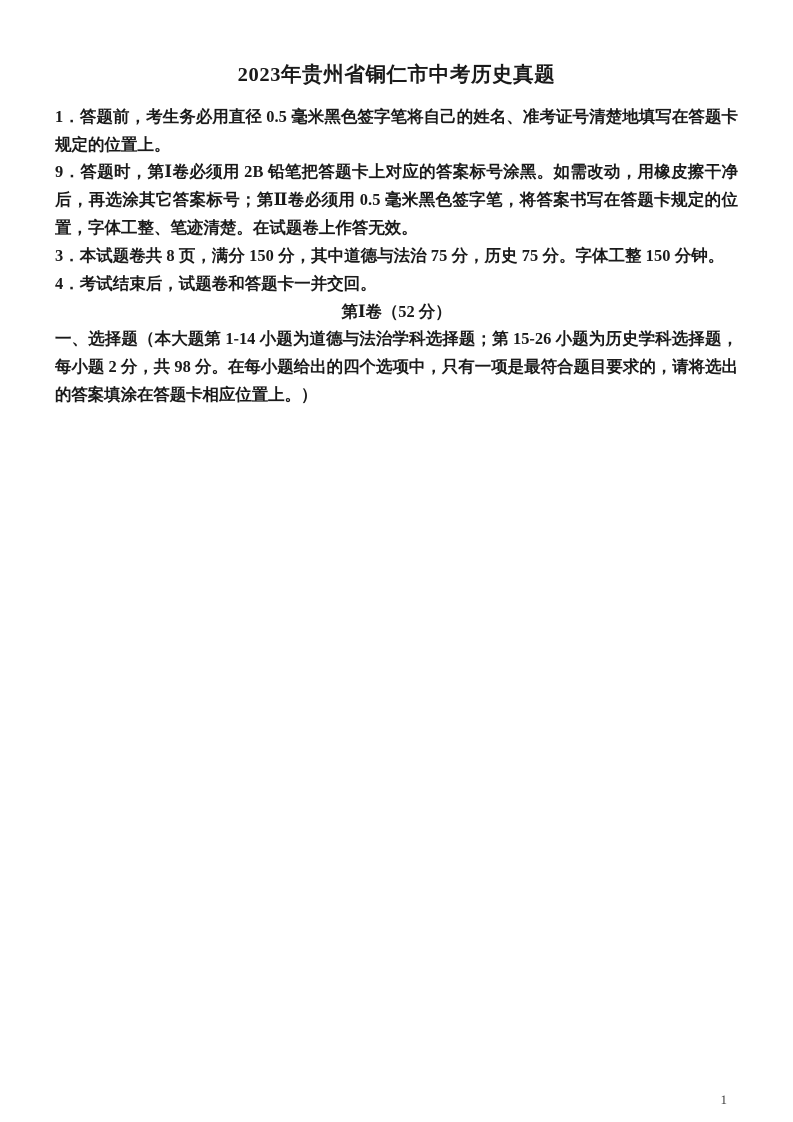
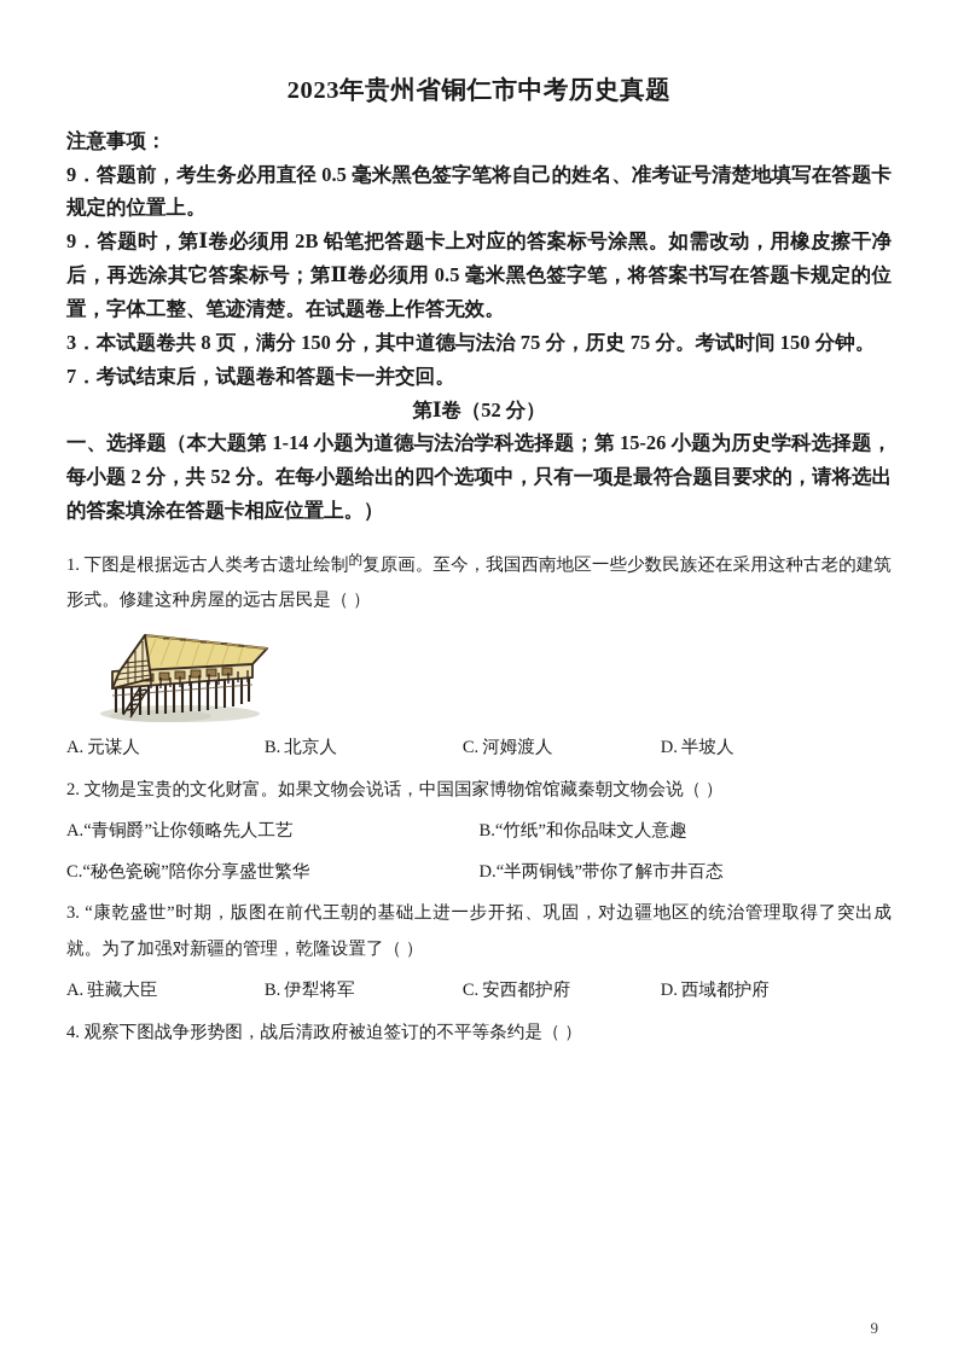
  2023年贵州省铜仁市中考历史真题
+ 注意事项：
- 1．答题前，考生务必用直径 0.5 毫米黑色签字笔将自己的姓名、准考证号清楚地填写在答题卡规定的位置上。
+ 9．答题前，考生务必用直径 0.5 毫米黑色签字笔将自己的姓名、准考证号清楚地填写在答题卡规定的位置上。
  9．答题时，第Ⅰ卷必须用 2B 铅笔把答题卡上对应的答案标号涂黑。如需改动，用橡皮擦干净后，再选涂其它答案标号；第Ⅱ卷必须用 0.5 毫米黑色签字笔，将答案书写在答题卡规定的位置，字体工整、笔迹清楚。在试题卷上作答无效。
- 3．本试题卷共 8 页，满分 150 分，其中道德与法治 75 分，历史 75 分。字体工整 150 分钟。
+ 3．本试题卷共 8 页，满分 150 分，其中道德与法治 75 分，历史 75 分。考试时间 150 分钟。
- 4．考试结束后，试题卷和答题卡一并交回。
+ 7．考试结束后，试题卷和答题卡一并交回。
  第Ⅰ卷（52 分）
- 一、选择题（本大题第 1-14 小题为道德与法治学科选择题；第 15-26 小题为历史学科选择题，每小题 2 分，共 98 分。在每小题给出的四个选项中，只有一项是最符合题目要求的，请将选出的答案填涂在答题卡相应位置上。）
+ 一、选择题（本大题第 1-14 小题为道德与法治学科选择题；第 15-26 小题为历史学科选择题，每小题 2 分，共 52 分。在每小题给出的四个选项中，只有一项是最符合题目要求的，请将选出的答案填涂在答题卡相应位置上。）
+ 1. 下图是根据远古人类考古遗址绘制的复原画。至今，我国西南地区一些少数民族还在采用这种古老的建筑形式。修建这种房屋的远古居民是（ ）
+ A. 元谋人
+ B. 北京人
+ C. 河姆渡人
+ D. 半坡人
+ 2. 文物是宝贵的文化财富。如果文物会说话，中国国家博物馆馆藏秦朝文物会说（ ）
+ A.“青铜爵”让你领略先人工艺
+ B.“竹纸”和你品味文人意趣
+ C.“秘色瓷碗”陪你分享盛世繁华
+ D.“半两铜钱”带你了解市井百态
+ 3. “康乾盛世”时期，版图在前代王朝的基础上进一步开拓、巩固，对边疆地区的统治管理取得了突出成就。为了加强对新疆的管理，乾隆设置了（ ）
+ A. 驻藏大臣
+ B. 伊犁将军
+ C. 安西都护府
+ D. 西域都护府
+ 4. 观察下图战争形势图，战后清政府被迫签订的不平等条约是（ ）
- 1
+ 9
